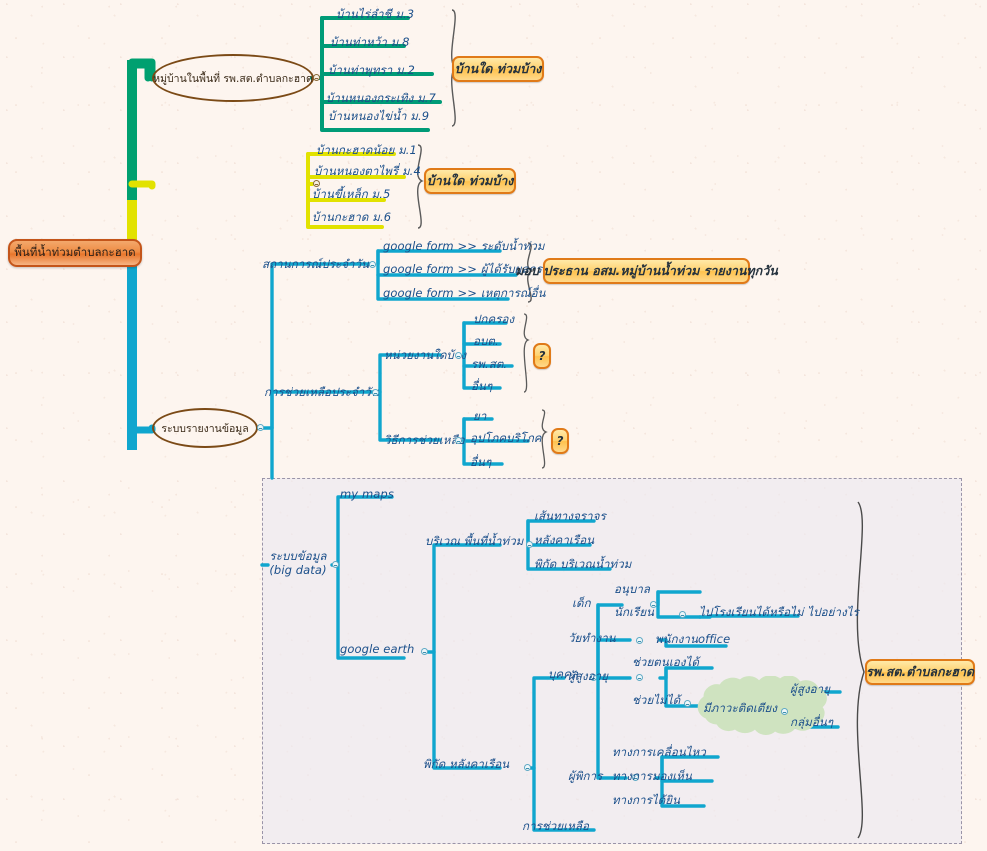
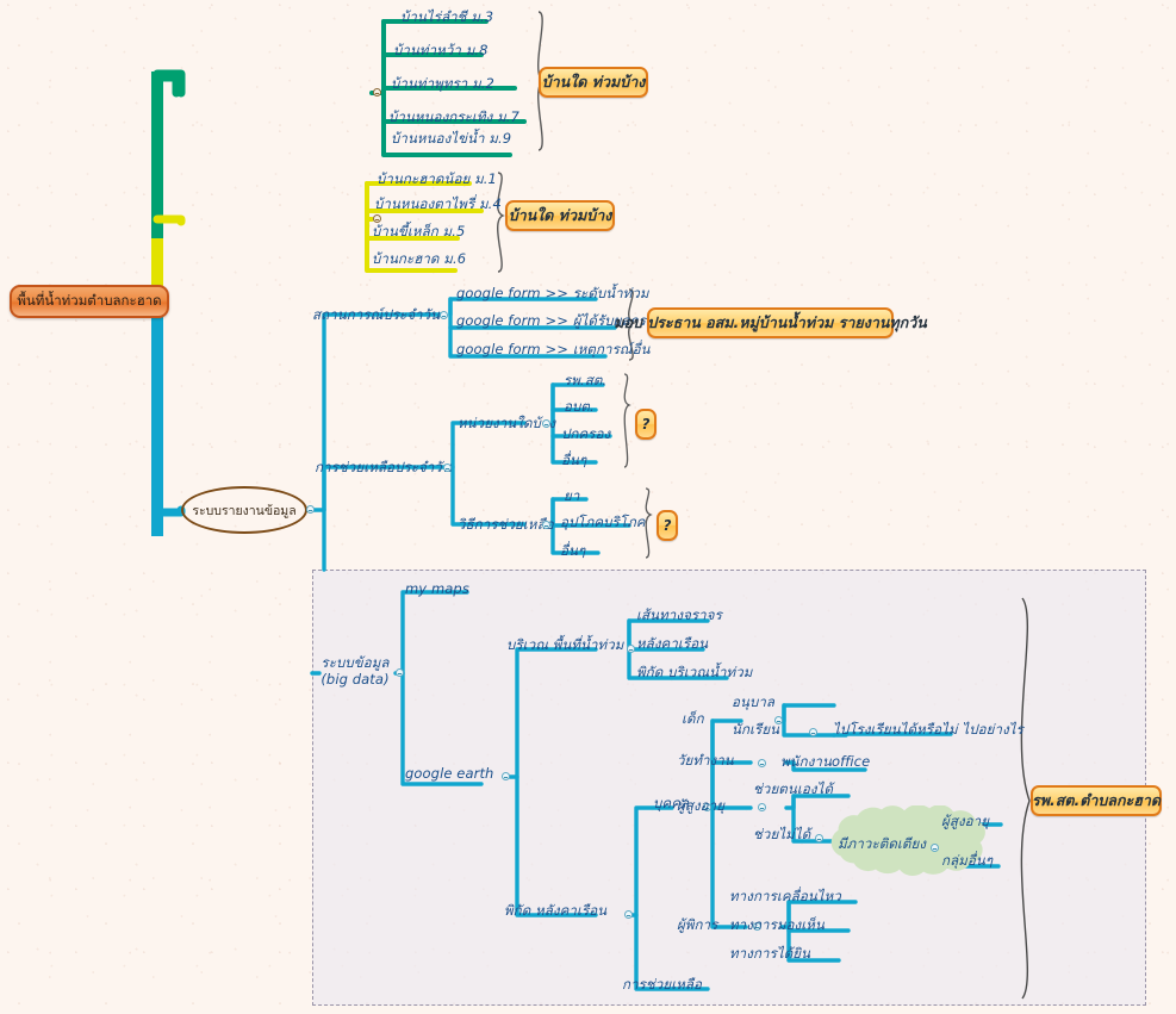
  พื้นที่น้ำท่วมตำบลกะฮาด
- หมู่บ้านในพื้นที่ รพ.สต.ตำบลกะฮาด
  ระบบรายงานข้อมูล
  บ้านไร่ลำชี ม.3
  บ้านท่าหว้า ม.8
  บ้านท่าพุทรา ม.2
  บ้านหนองกระเทิง ม.7
  บ้านหนองไข่น้ำ ม.9
  บ้านใด ท่วมบ้าง
  บ้านกะฮาดน้อย ม.1
  บ้านหนองตาไพรี่ ม.4
  บ้านขี้เหล็ก ม.5
  บ้านกะฮาด ม.6
  บ้านใด ท่วมบ้าง
  สถานการณ์ประจำวัน
  google form >> ระดับน้ำท่วม
  google form >> ผู้ได้รับผลกร
  google form >> เหตุการณ์อื่น
  มอบ ประธาน อสม.หมู่บ้านน้ำท่วม รายงานทุกวัน
  การช่วยเหลือประจำวั
  หน่วยงานใดบ้ง
- ปกครอง
+ รพ.สต.
  อบต.
- รพ.สต.
+ ปกครอง
  อื่นๆ
  ?
  วิธีการช่วยเห
  ยา
  อุปโภคบริโภค
  อื่นๆ
  ?
  ระบบข้อมูล
  (big data)
  my maps
  google earth
  บริเวณ พื้นที่น้ำท่วม
  เส้นทางจราจร
  หลังคาเรือน
  พิกัด บริเวณน้ำท่วม
  พิกัด หลังคาเรือน
  บุคคล
  เด็ก
  อนุบาล
  นักเรียน
  ไปโรงเรียนได้หรือไม่ ไปอย่างไร
  วัยทำงาน
  พนักงานoffice
  ผู้สูงอายุ
  ช่วยตนเองได้
  ช่วยไม่ได้
  มีภาวะติดเตียง
  ผู้สูงอายุ
  กลุ่มอื่นๆ
  ผู้พิการ
  ทางการเคลื่อนไหว
  ทางการมองเห็น
  ทางการได้ยิน
  การช่วยเหลือ
  รพ.สต.ตำบลกะฮาด
